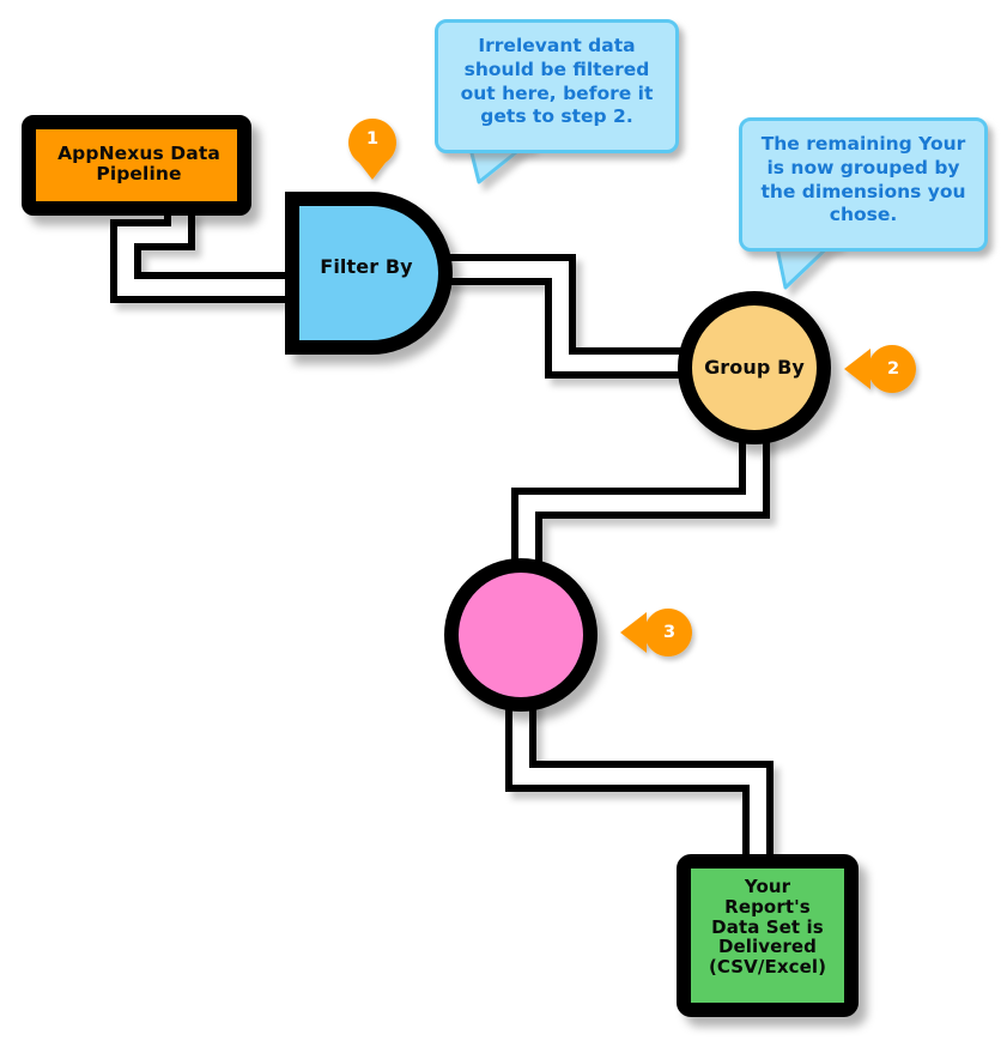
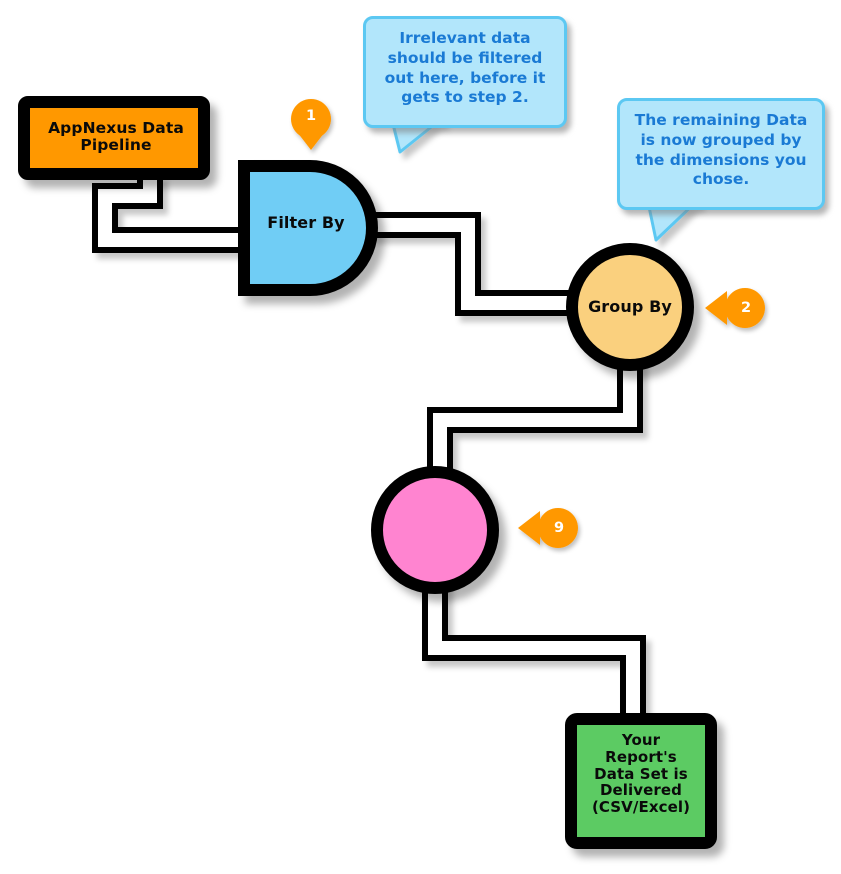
  AppNexus Data
  Pipeline
  Filter By
  Group By
  Your
  Report's
  Data Set is
  Delivered
  (CSV/Excel)
  Irrelevant data should be filtered out here, before it gets to step 2.
- The remaining Your is now grouped by the dimensions you chose.
+ The remaining Data is now grouped by the dimensions you chose.
  1
  2
- 3
+ 9
